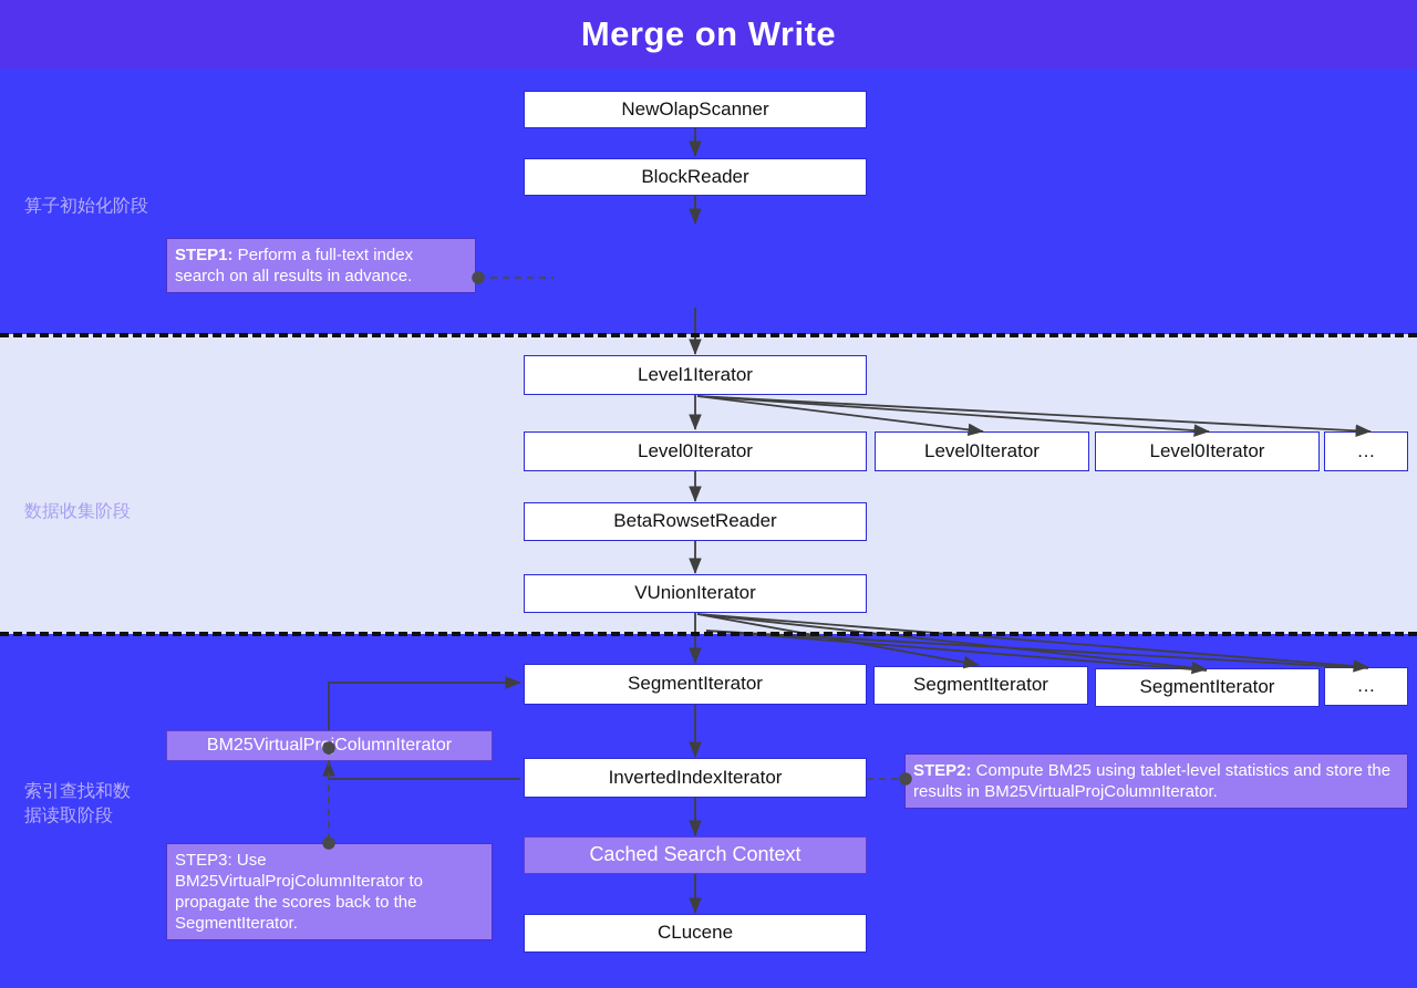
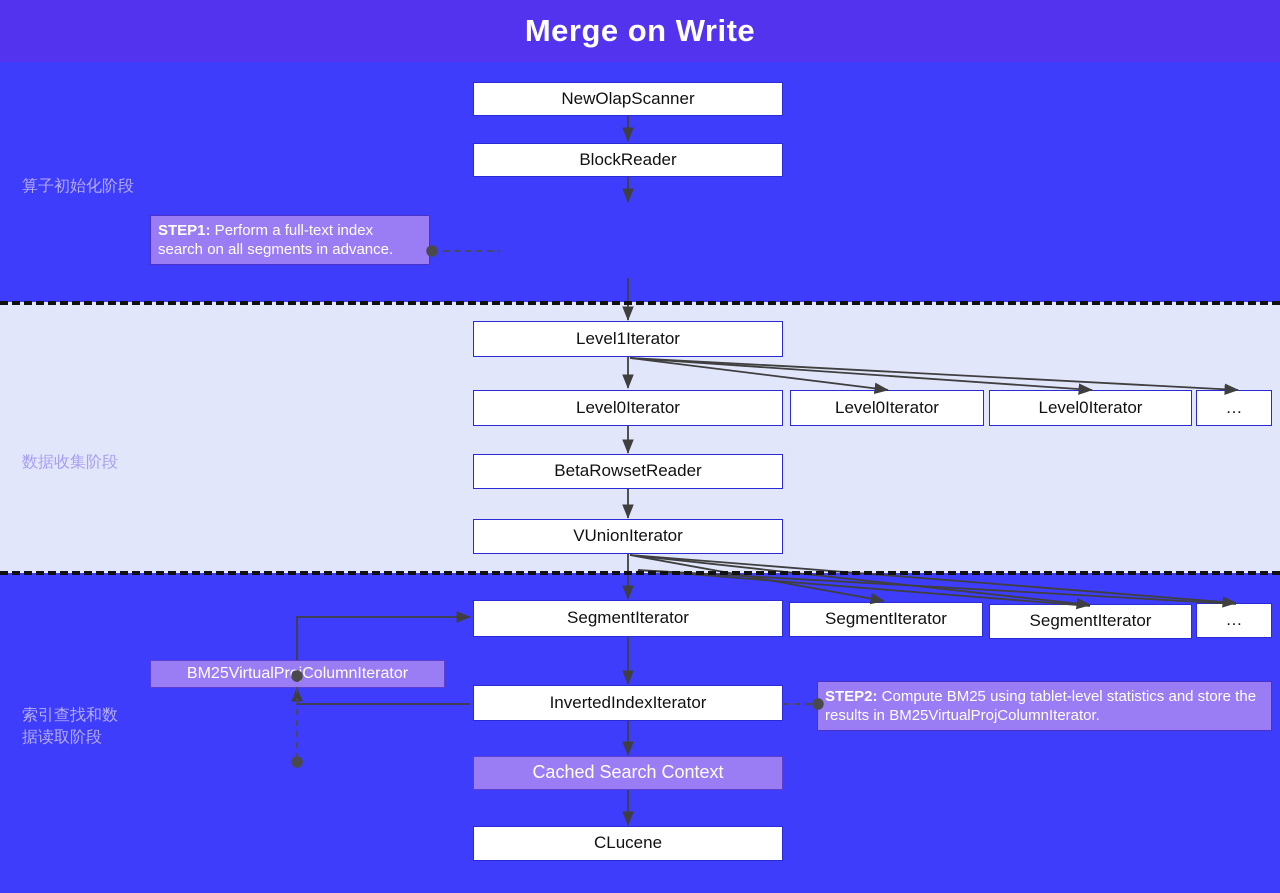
  Merge on Write
  算子初始化阶段
  数据收集阶段
  索引查找和数
  据读取阶段
  NewOlapScanner
  BlockReader
- STEP1: Perform a full-text index search on all results in advance.
+ STEP1: Perform a full-text index search on all segments in advance.
  Level1Iterator
  Level0Iterator
  Level0Iterator
  Level0Iterator
  …
  BetaRowsetReader
  VUnionIterator
  SegmentIterator
  SegmentIterator
  SegmentIterator
  …
  BM25VirtualProjColumnIterator
  InvertedIndexIterator
  Cached Search Context
  CLucene
  STEP2: Compute BM25 using tablet-level statistics and store the results in BM25VirtualProjColumnIterator.
- STEP3: Use BM25VirtualProjColumnIterator to propagate the scores back to the SegmentIterator.
